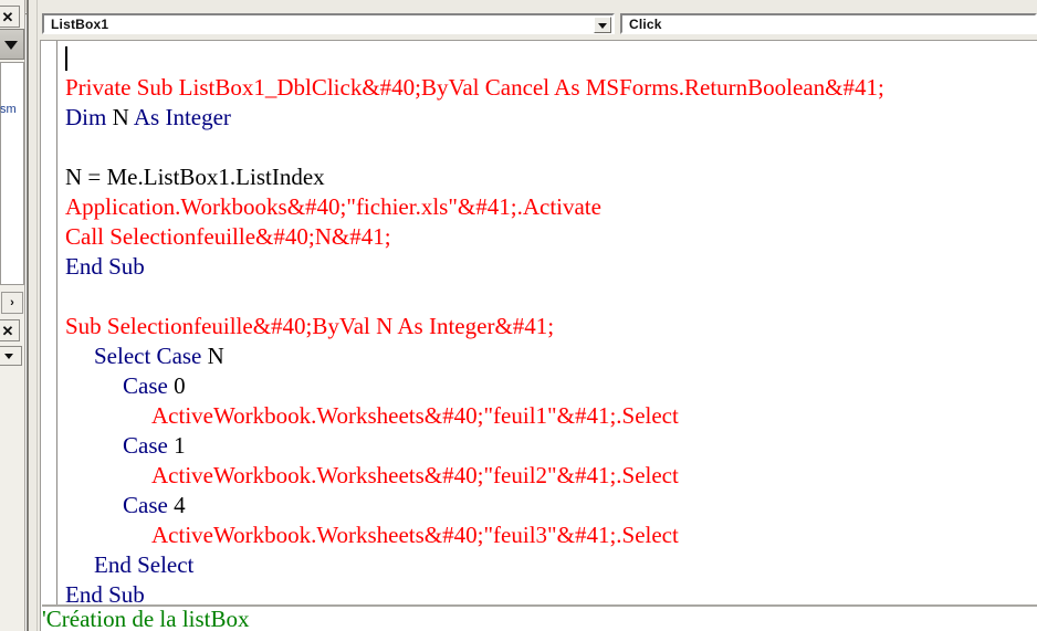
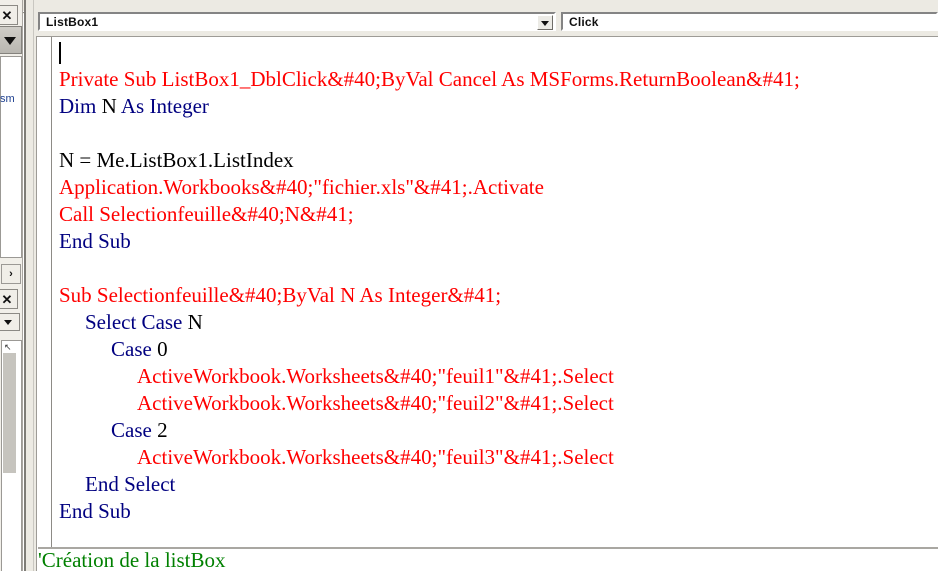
  ListBox1
  Click
  Private Sub ListBox1_DblClick&#40;ByVal Cancel As MSForms.ReturnBoolean&#41;
  Dim N As Integer
  N = Me.ListBox1.ListIndex
  Application.Workbooks&#40;"fichier.xls"&#41;.Activate
  Call Selectionfeuille&#40;N&#41;
  End Sub
  Sub Selectionfeuille&#40;ByVal N As Integer&#41;
  Select Case N
  Case 0
  ActiveWorkbook.Worksheets&#40;"feuil1"&#41;.Select
- Case 1
  ActiveWorkbook.Worksheets&#40;"feuil2"&#41;.Select
- Case 4
+ Case 2
  ActiveWorkbook.Worksheets&#40;"feuil3"&#41;.Select
  End Select
  End Sub
  'Création de la listBox
  ✕
  sm
  ›
  ✕
+ ↖
